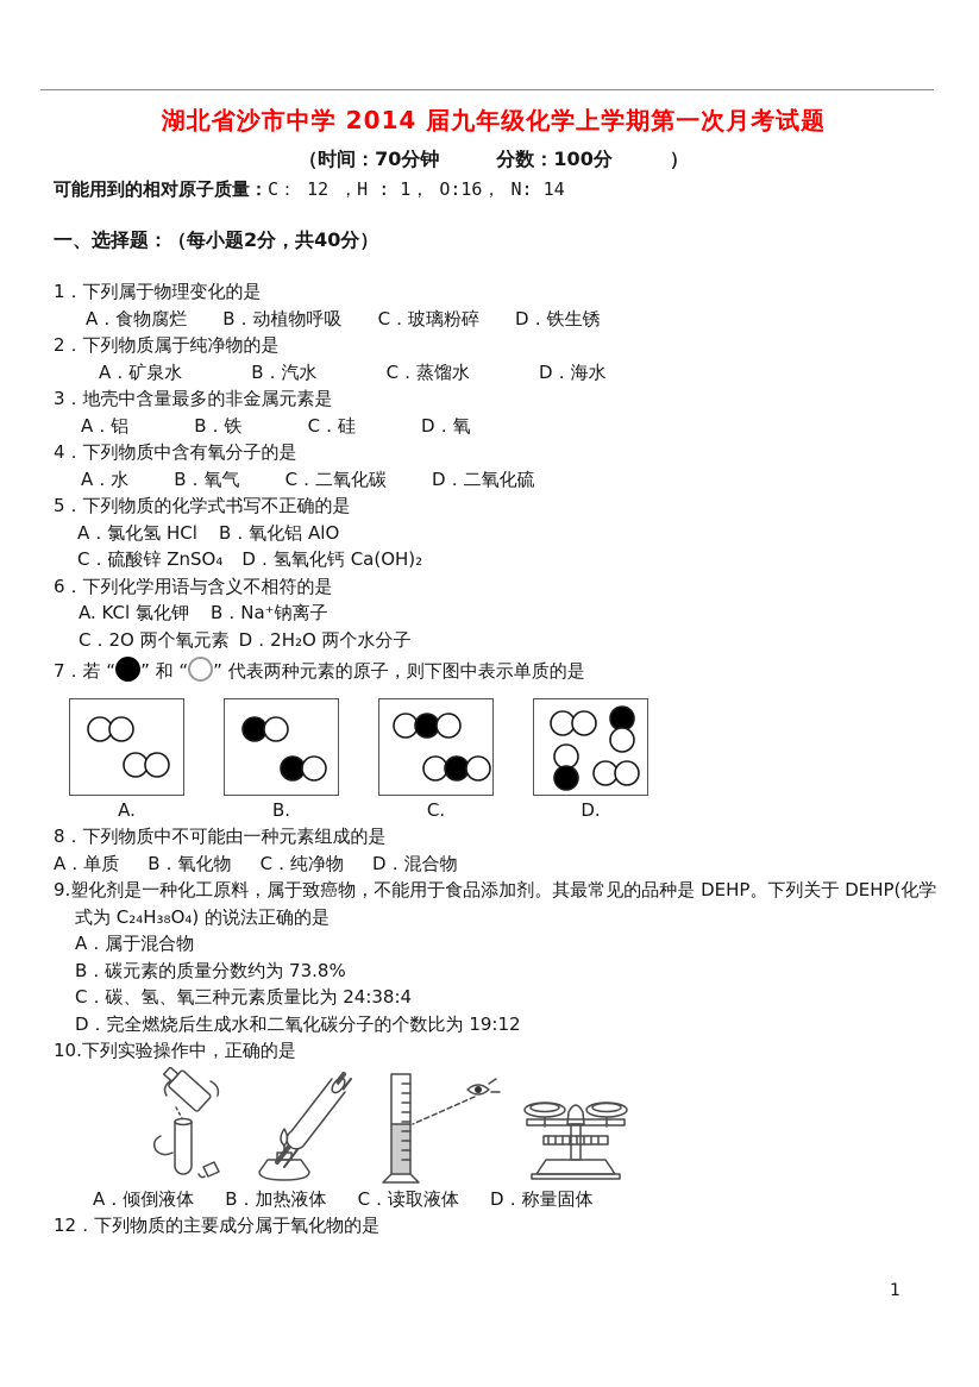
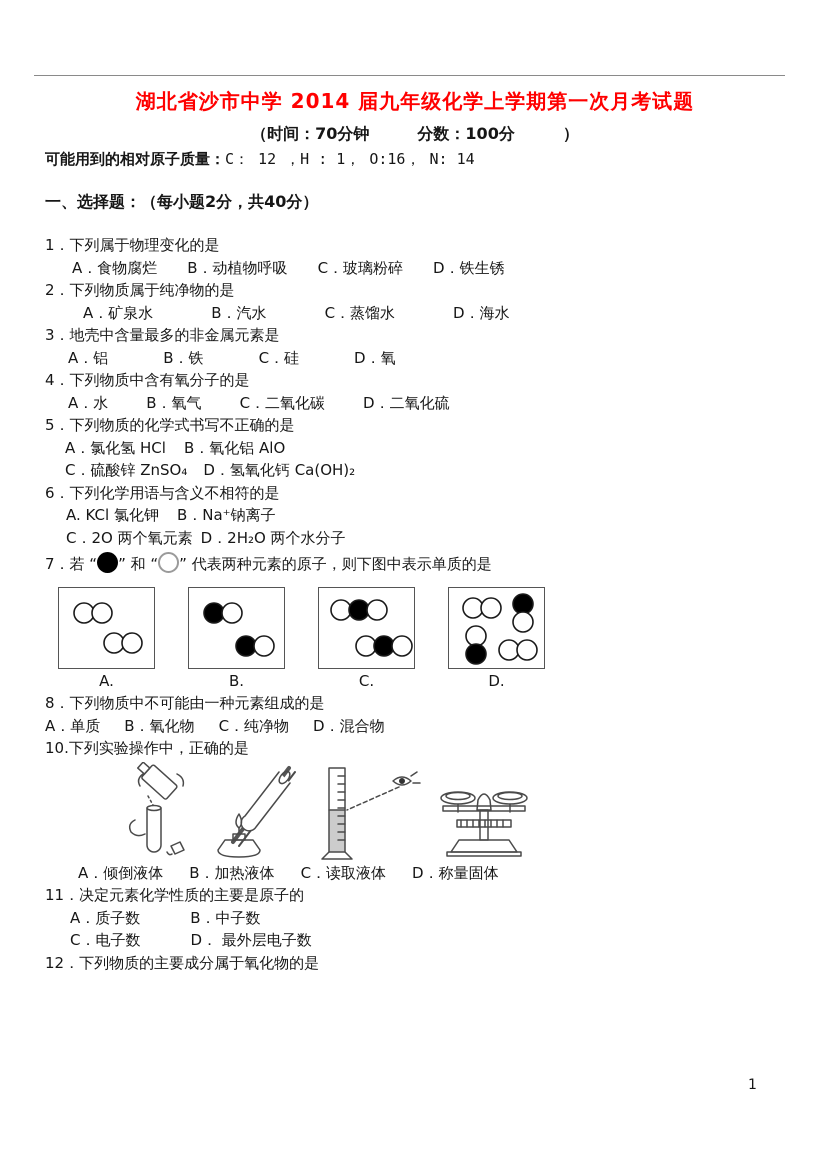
  湖北省沙市中学 2014 届九年级化学上学期第一次月考试题
  （时间：70分钟 分数：100分 ）
  可能用到的相对原子质量：C： 12 ，H : 1， O:16， N: 14
  一、选择题：（每小题2分，共40分）
  1．下列属于物理变化的是
  A．食物腐烂
  B．动植物呼吸
  C．玻璃粉碎
  D．铁生锈
  2．下列物质属于纯净物的是
  A．矿泉水
  B．汽水
  C．蒸馏水
  D．海水
  3．地壳中含量最多的非金属元素是
  A．铝
  B．铁
  C．硅
  D．氧
  4．下列物质中含有氧分子的是
  A．水
  B．氧气
  C．二氧化碳
  D．二氧化硫
  5．下列物质的化学式书写不正确的是
  A．氯化氢 HCl
  B．氧化铝 AlO
  C．硫酸锌 ZnSO₄
  D．氢氧化钙 Ca(OH)₂
  6．下列化学用语与含义不相符的是
  A. KCl 氯化钾
  B．Na⁺钠离子
  C．2O 两个氧元素
  D．2H₂O 两个水分子
  7．若 “ ” 和 “ ” 代表两种元素的原子，则下图中表示单质的是
  A.
  B.
  C.
  D.
  8．下列物质中不可能由一种元素组成的是
  A．单质
  B．氧化物
  C．纯净物
  D．混合物
- 9.塑化剂是一种化工原料，属于致癌物，不能用于食品添加剂。其最常见的品种是 DEHP。下列关于 DEHP(化学
- 式为 C₂₄H₃₈O₄) 的说法正确的是
- A．属于混合物
- B．碳元素的质量分数约为 73.8%
- C．碳、氢、氧三种元素质量比为 24:38:4
- D．完全燃烧后生成水和二氧化碳分子的个数比为 19:12
  10.下列实验操作中，正确的是
  A．倾倒液体
  B．加热液体
  C．读取液体
  D．称量固体
+ 11．决定元素化学性质的主要是原子的
+ A．质子数
+ B．中子数
+ C．电子数
+ D． 最外层电子数
  12．下列物质的主要成分属于氧化物的是
  1
